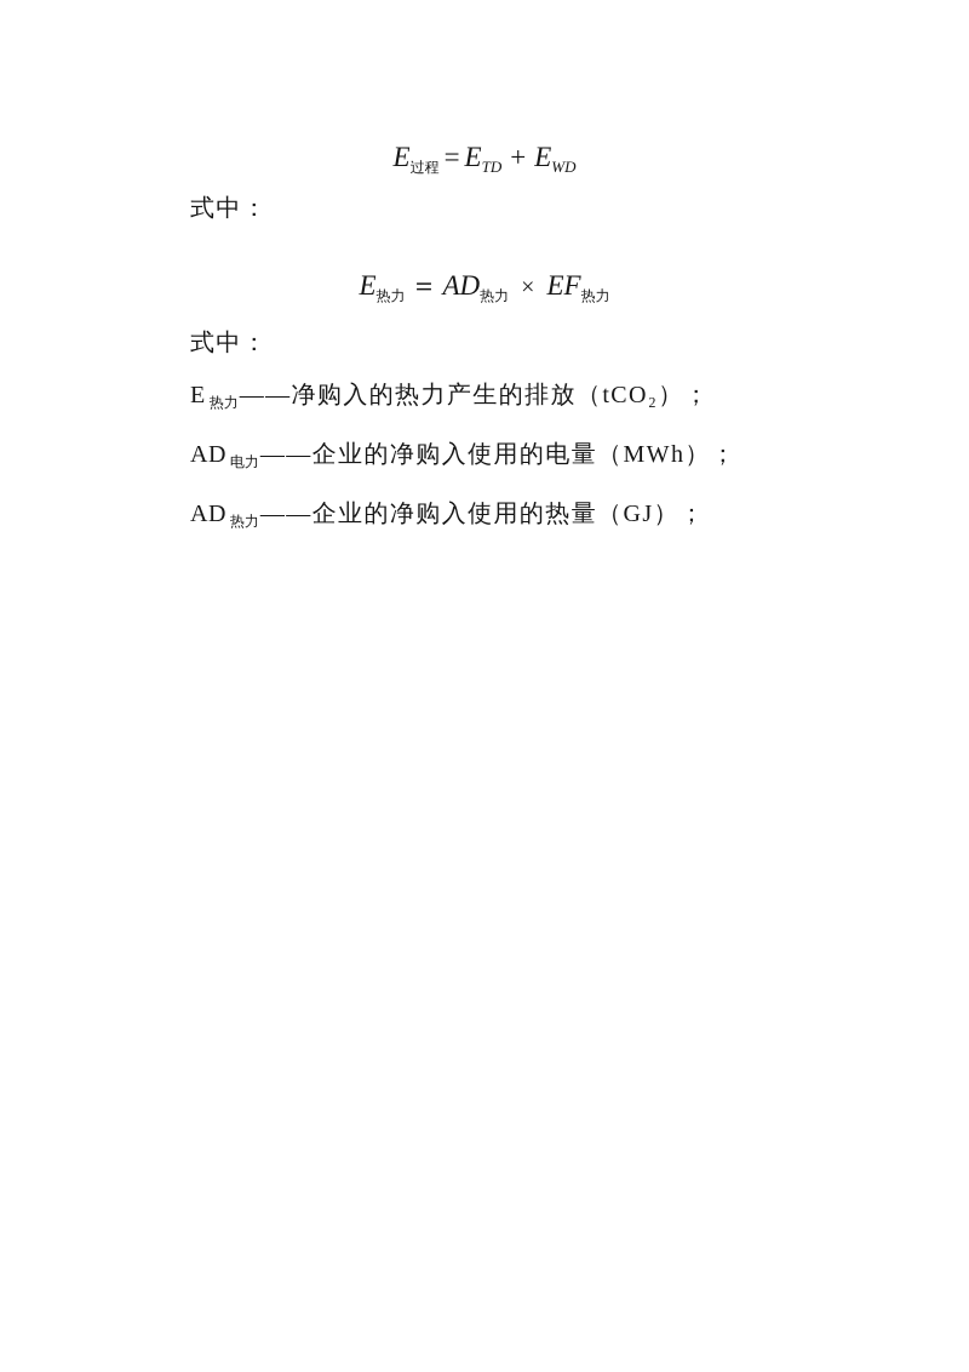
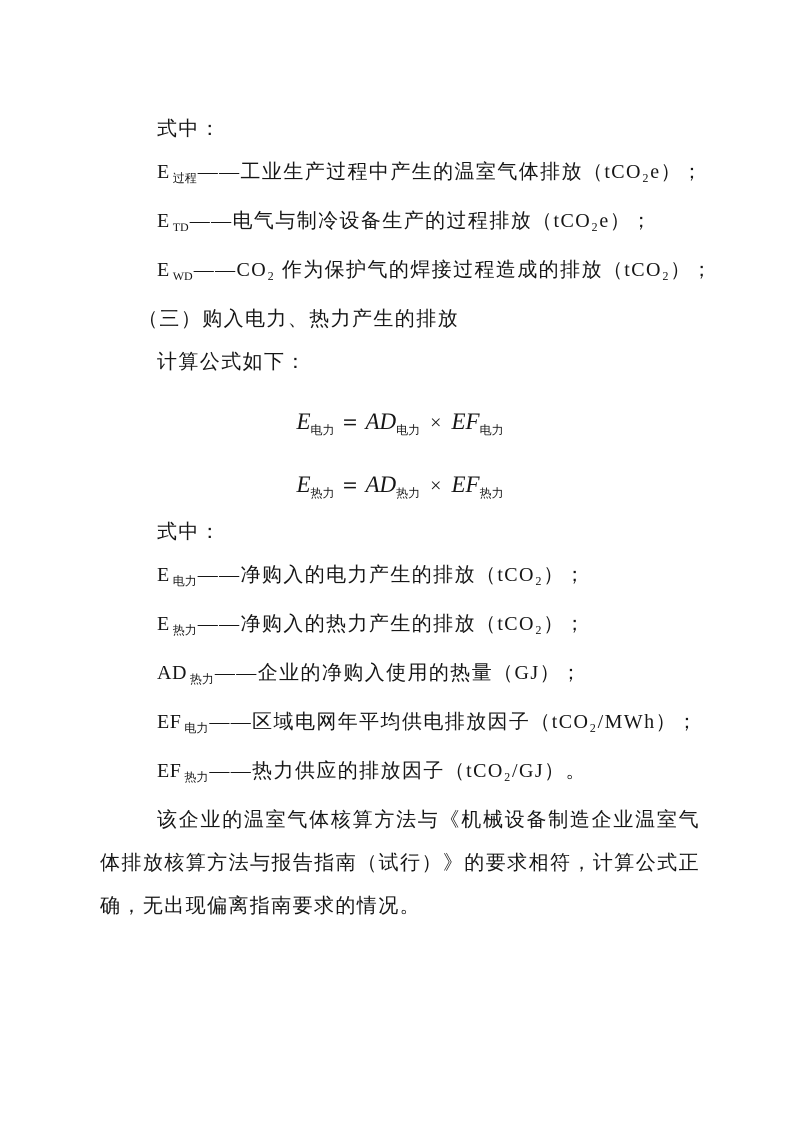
- E过程= ETD+ EWD
  式中：
+ E 过程——工业生产过程中产生的温室气体排放（tCO₂e）；
+ E TD——电气与制冷设备生产的过程排放（tCO₂e）；
+ E WD——CO₂ 作为保护气的焊接过程造成的排放（tCO₂）；
+ （三）购入电力、热力产生的排放
+ 计算公式如下：
+ E电力＝ AD电力× EF电力
  E热力＝ AD热力× EF热力
  式中：
+ E 电力——净购入的电力产生的排放（tCO₂）；
  E 热力——净购入的热力产生的排放（tCO₂）；
- AD 电力——企业的净购入使用的电量（MWh）；
  AD 热力——企业的净购入使用的热量（GJ）；
+ EF 电力——区域电网年平均供电排放因子（tCO₂/MWh）；
+ EF 热力——热力供应的排放因子（tCO₂/GJ）。
+ 该企业的温室气体核算方法与《机械设备制造企业温室气体排放核算方法与报告指南（试行）》的要求相符，计算公式正确，无出现偏离指南要求的情况。
